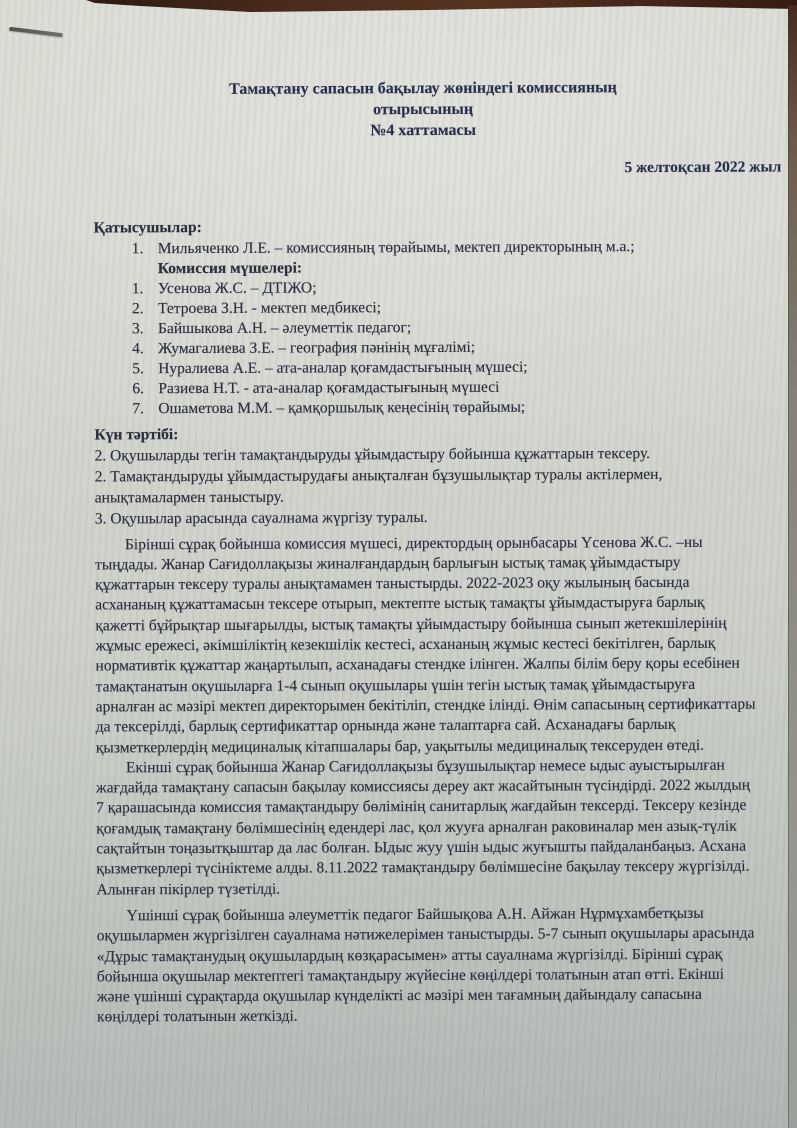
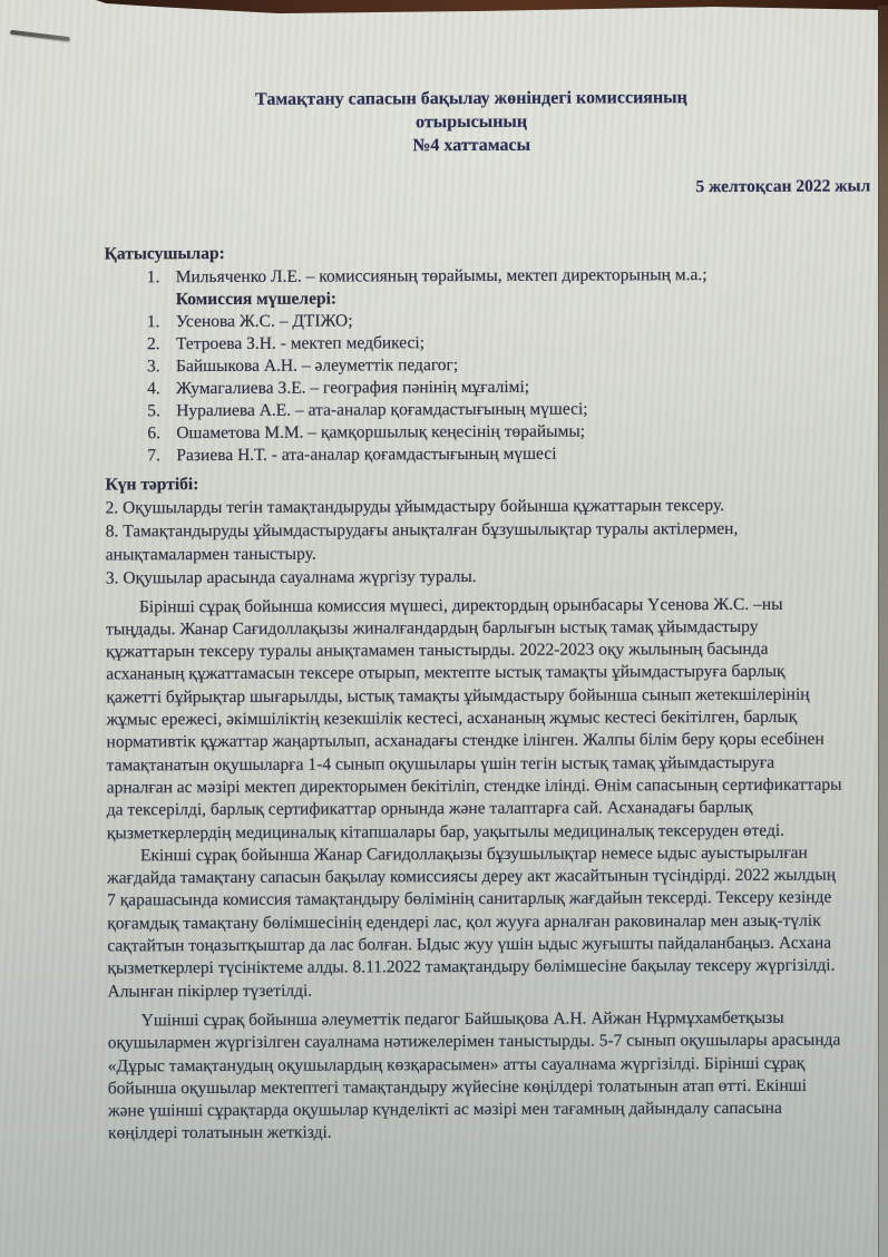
  Тамақтану сапасын бақылау жөніндегі комиссияның
  отырысының
  №4 хаттамасы
  5 желтоқсан 2022 жыл
  Қатысушылар:
  1.
  Мильяченко Л.Е. – комиссияның төрайымы, мектеп директорының м.а.;
  Комиссия мүшелері:
  1.
  Усенова Ж.С. – ДТІЖО;
  2.
  Тетроева З.Н. - мектеп медбикесі;
  3.
  Байшыкова А.Н. – әлеуметтік педагог;
  4.
  Жумагалиева З.Е. – география пәнінің мұғалімі;
  5.
  Нуралиева А.Е. – ата-аналар қоғамдастығының мүшесі;
  6.
- Разиева Н.Т. - ата-аналар қоғамдастығының мүшесі
+ Ошаметова М.М. – қамқоршылық кеңесінің төрайымы;
  7.
- Ошаметова М.М. – қамқоршылық кеңесінің төрайымы;
+ Разиева Н.Т. - ата-аналар қоғамдастығының мүшесі
  Күн тәртібі:
  2. Оқушыларды тегін тамақтандыруды ұйымдастыру бойынша құжаттарын тексеру.
- 2. Тамақтандыруды ұйымдастырудағы анықталған бұзушылықтар туралы актілермен, анықтамалармен таныстыру.
+ 8. Тамақтандыруды ұйымдастырудағы анықталған бұзушылықтар туралы актілермен, анықтамалармен таныстыру.
  3. Оқушылар арасында сауалнама жүргізу туралы.
  Бірінші сұрақ бойынша комиссия мүшесі, директордың орынбасары Үсенова Ж.С. –ны тыңдады. Жанар Сағидоллақызы жиналғандардың барлығын ыстық тамақ ұйымдастыру құжаттарын тексеру туралы анықтамамен таныстырды. 2022-2023 оқу жылының басында асхананың құжаттамасын тексере отырып, мектепте ыстық тамақты ұйымдастыруға барлық қажетті бұйрықтар шығарылды, ыстық тамақты ұйымдастыру бойынша сынып жетекшілерінің жұмыс ережесі, әкімшіліктің кезекшілік кестесі, асхананың жұмыс кестесі бекітілген, барлық нормативтік құжаттар жаңартылып, асханадағы стендке ілінген. Жалпы білім беру қоры есебінен тамақтанатын оқушыларға 1-4 сынып оқушылары үшін тегін ыстық тамақ ұйымдастыруға арналған ас мәзірі мектеп директорымен бекітіліп, стендке ілінді. Өнім сапасының сертификаттары да тексерілді, барлық сертификаттар орнында және талаптарға сай. Асханадағы барлық қызметкерлердің медициналық кітапшалары бар, уақытылы медициналық тексеруден өтеді.
  Екінші сұрақ бойынша Жанар Сағидоллақызы бұзушылықтар немесе ыдыс ауыстырылған жағдайда тамақтану сапасын бақылау комиссиясы дереу акт жасайтынын түсіндірді. 2022 жылдың 7 қарашасында комиссия тамақтандыру бөлімінің санитарлық жағдайын тексерді. Тексеру кезінде қоғамдық тамақтану бөлімшесінің едендері лас, қол жууға арналған раковиналар мен азық-түлік сақтайтын тоңазытқыштар да лас болған. Ыдыс жуу үшін ыдыс жуғышты пайдаланбаңыз. Асхана қызметкерлері түсініктеме алды. 8.11.2022 тамақтандыру бөлімшесіне бақылау тексеру жүргізілді. Алынған пікірлер түзетілді.
  Үшінші сұрақ бойынша әлеуметтік педагог Байшықова А.Н. Айжан Нұрмұхамбетқызы оқушылармен жүргізілген сауалнама нәтижелерімен таныстырды. 5-7 сынып оқушылары арасында «Дұрыс тамақтанудың оқушылардың көзқарасымен» атты сауалнама жүргізілді. Бірінші сұрақ бойынша оқушылар мектептегі тамақтандыру жүйесіне көңілдері толатынын атап өтті. Екінші және үшінші сұрақтарда оқушылар күнделікті ас мәзірі мен тағамның дайындалу сапасына көңілдері толатынын жеткізді.
